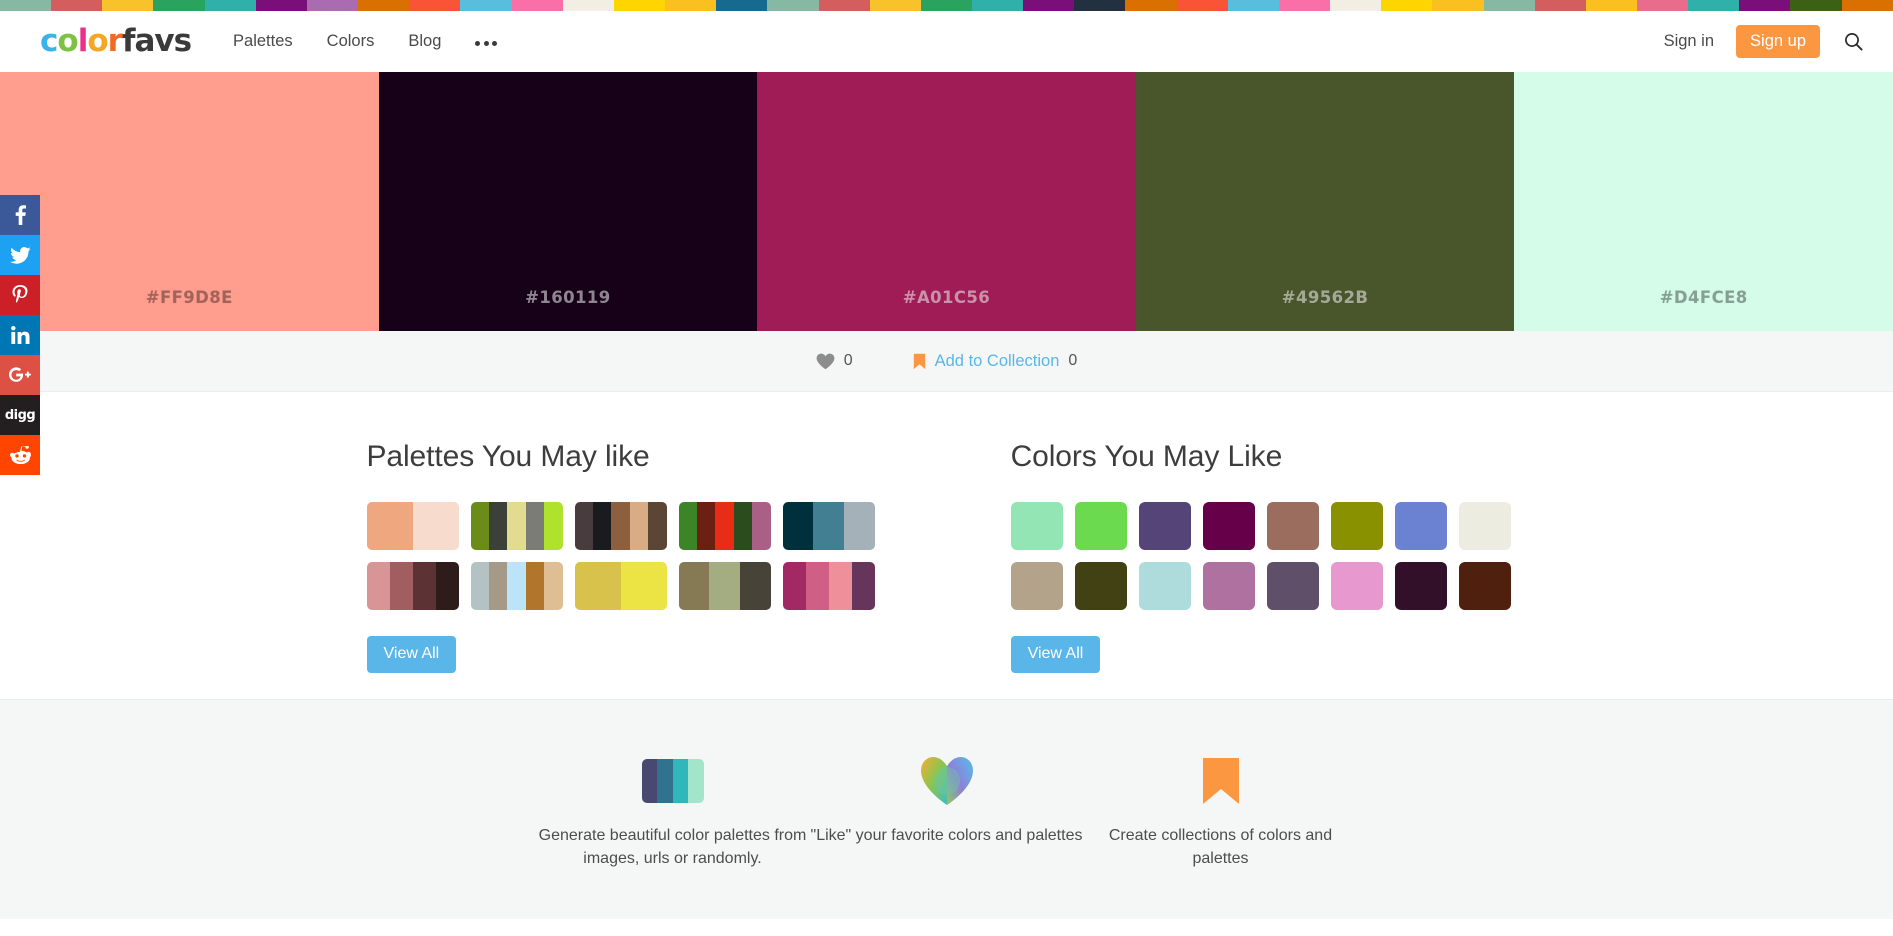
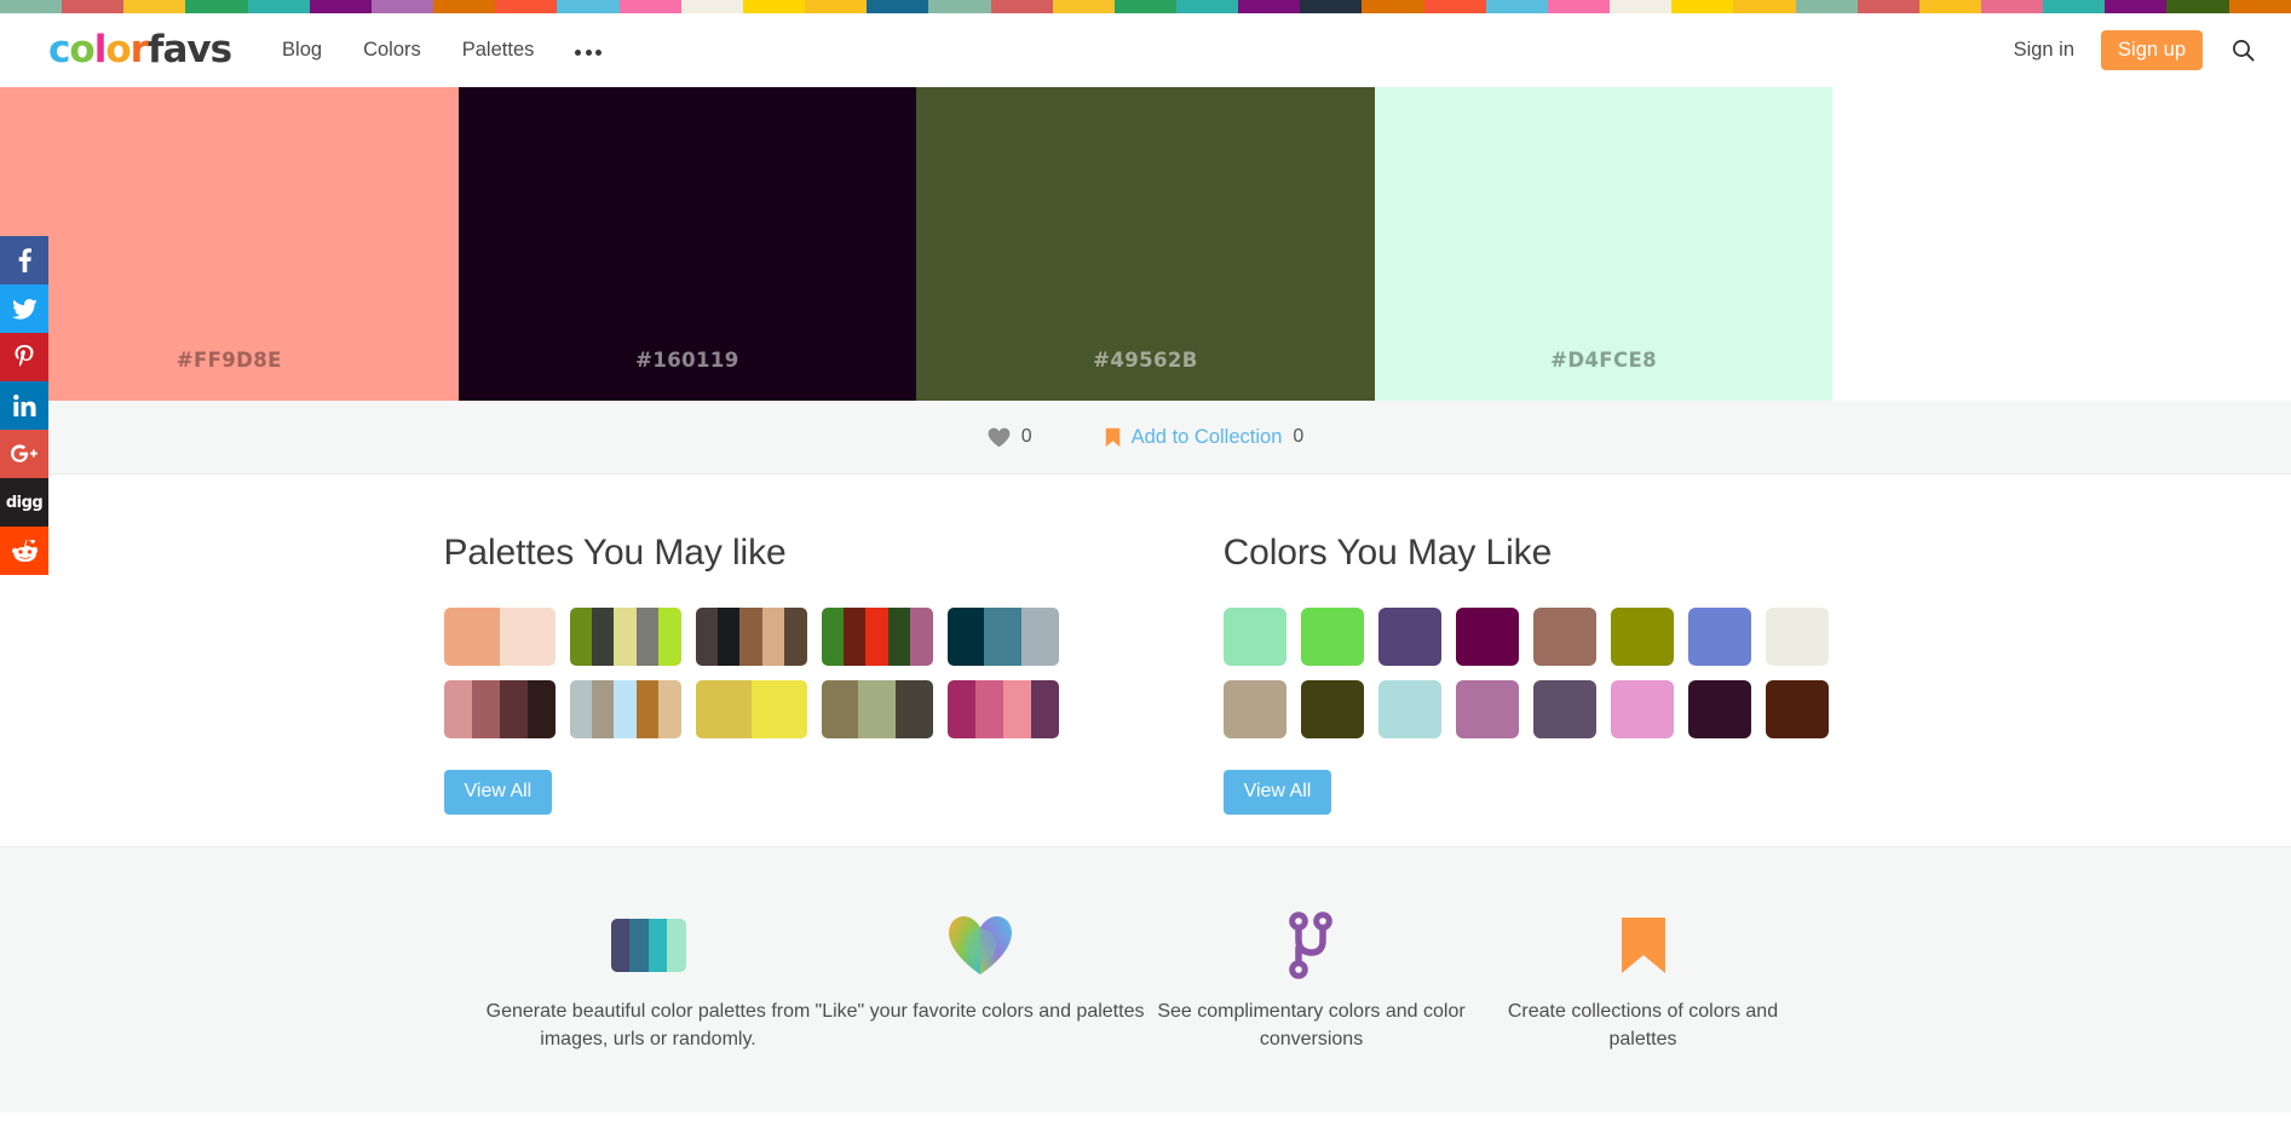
  colorfavs
- Palettes
+ Blog
  Colors
- Blog
+ Palettes
  Sign in
  Sign up
  #FF9D8E
  #160119
- #A01C56
  #49562B
  #D4FCE8
  0
  Add to Collection
  0
  Palettes You May like
  View All
  Colors You May Like
  View All
  Generate beautiful color palettes from images, urls or randomly.
  "Like" your favorite colors and palettes
+ See complimentary colors and color conversions
  Create collections of colors and palettes
  digg
